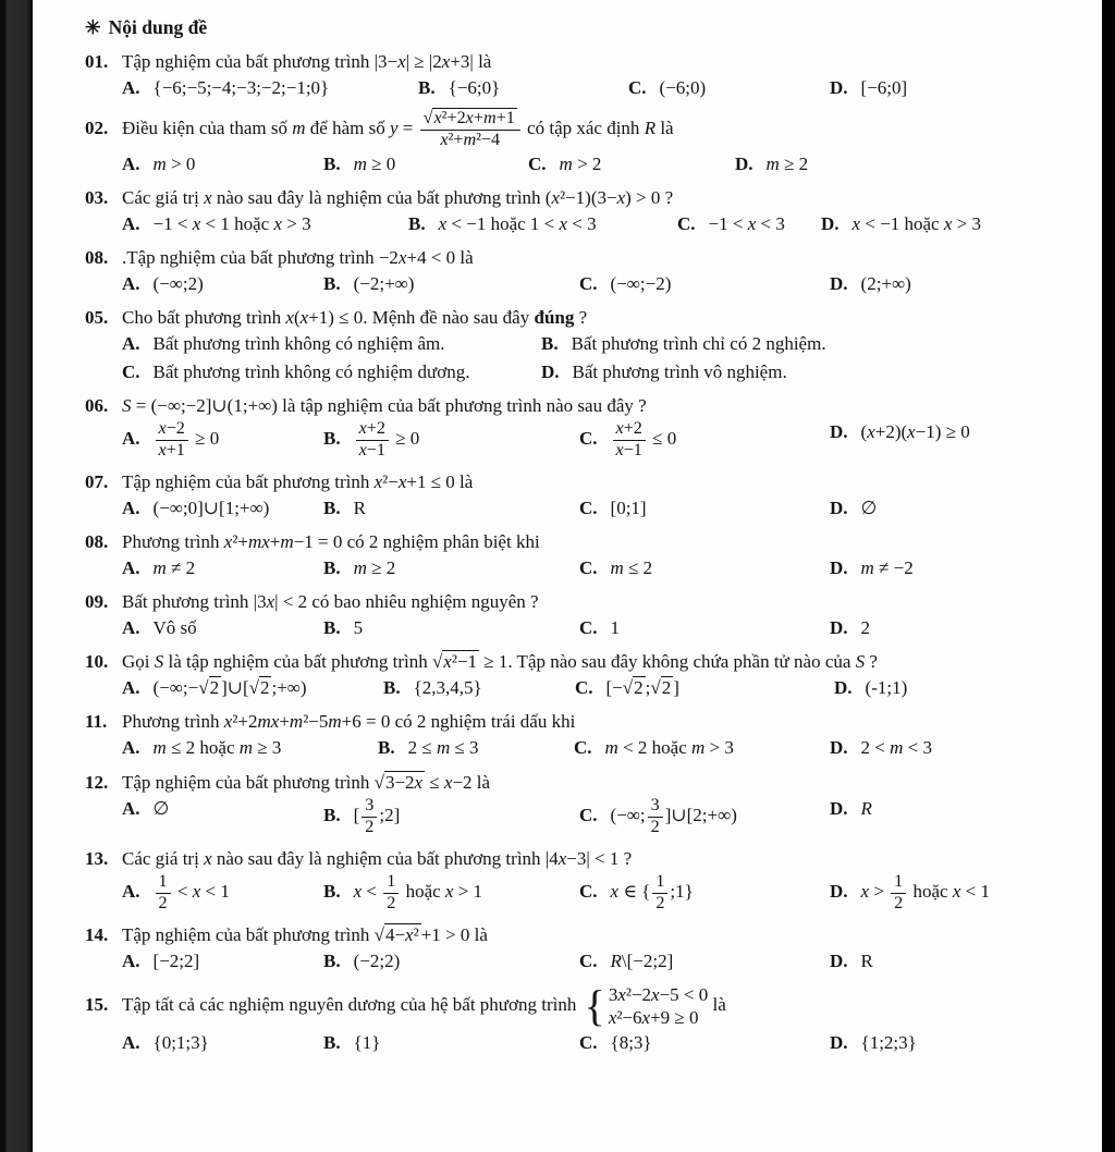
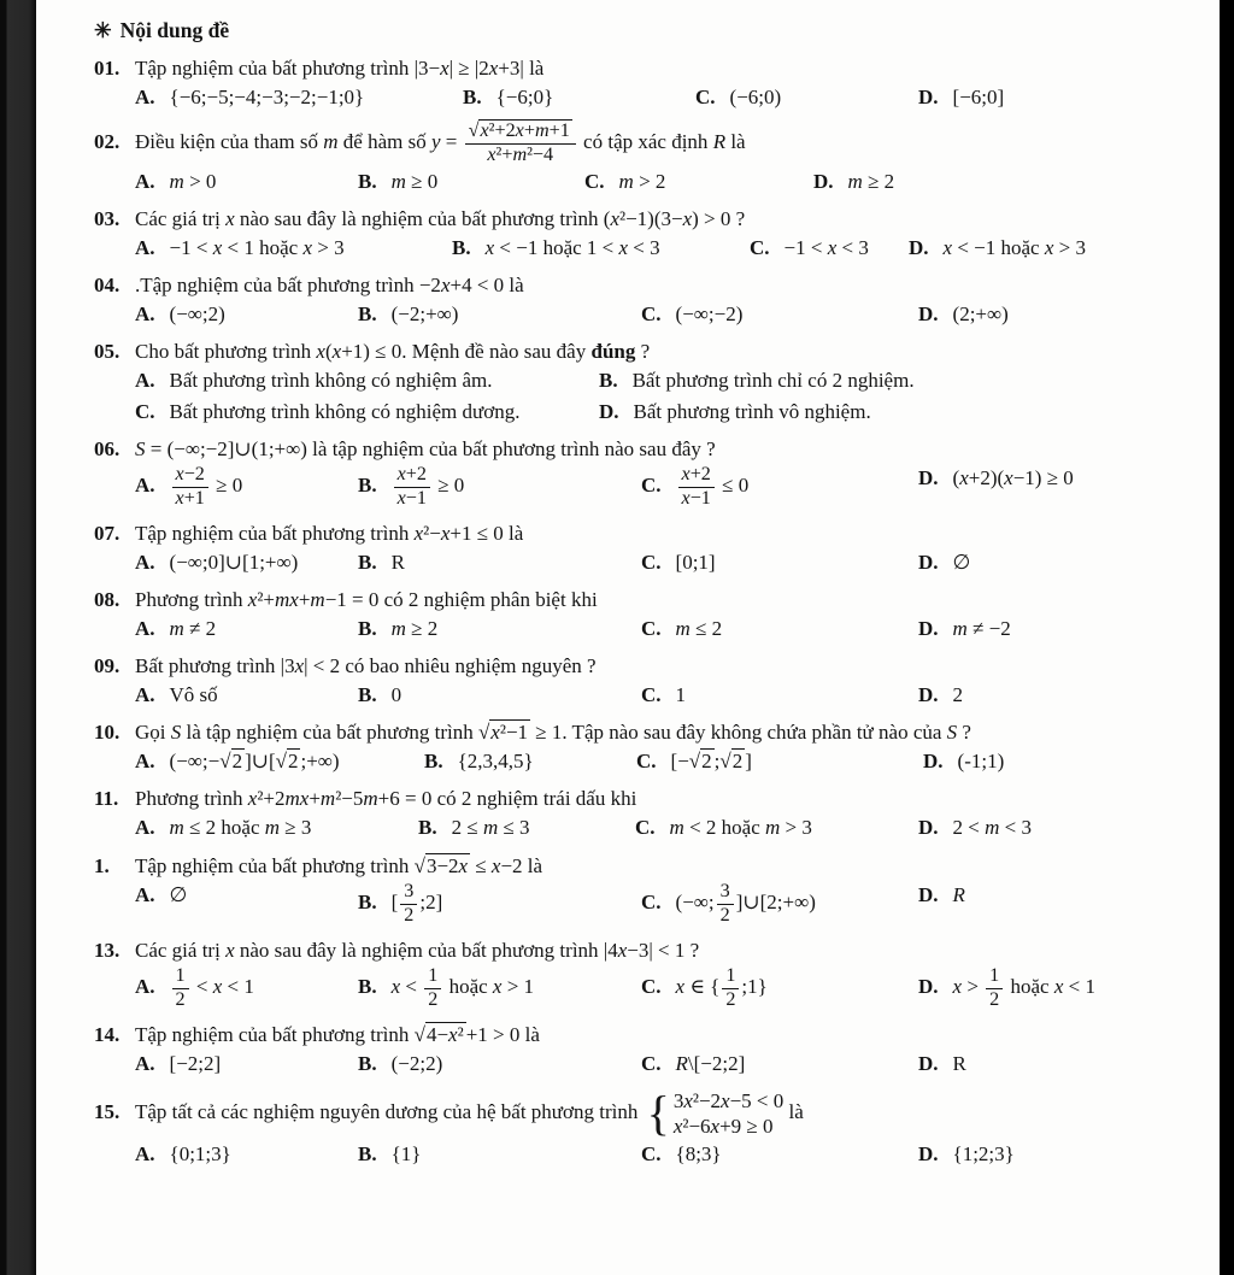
  ✳ Nội dung đề
  01. Tập nghiệm của bất phương trình |3−x| ≥ |2x+3| là
  A. {−6;−5;−4;−3;−2;−1;0}
  B. {−6;0}
  C. (−6;0)
  D. [−6;0]
  02. Điều kiện của tham số m để hàm số y =
  √x²+2x+m+1
  x²+m²−4
  có tập xác định R là
  A. m > 0
  B. m ≥ 0
  C. m > 2
  D. m ≥ 2
  03. Các giá trị x nào sau đây là nghiệm của bất phương trình (x²−1)(3−x) > 0 ?
  A. −1 < x < 1 hoặc x > 3
  B. x < −1 hoặc 1 < x < 3
  C. −1 < x < 3
  D. x < −1 hoặc x > 3
- 08. .Tập nghiệm của bất phương trình −2x+4 < 0 là
+ 04. .Tập nghiệm của bất phương trình −2x+4 < 0 là
  A. (−∞;2)
  B. (−2;+∞)
  C. (−∞;−2)
  D. (2;+∞)
  05. Cho bất phương trình x(x+1) ≤ 0. Mệnh đề nào sau đây đúng ?
  A. Bất phương trình không có nghiệm âm.
  B. Bất phương trình chỉ có 2 nghiệm.
  C. Bất phương trình không có nghiệm dương.
  D. Bất phương trình vô nghiệm.
  06. S = (−∞;−2]∪(1;+∞) là tập nghiệm của bất phương trình nào sau đây ?
  A.
  x−2
  x+1
  ≥ 0
  B.
  x+2
  x−1
  ≥ 0
  C.
  x+2
  x−1
  ≤ 0
  D. (x+2)(x−1) ≥ 0
  07. Tập nghiệm của bất phương trình x²−x+1 ≤ 0 là
  A. (−∞;0]∪[1;+∞)
  B. R
  C. [0;1]
  D. ∅
  08. Phương trình x²+mx+m−1 = 0 có 2 nghiệm phân biệt khi
  A. m ≠ 2
  B. m ≥ 2
  C. m ≤ 2
  D. m ≠ −2
  09. Bất phương trình |3x| < 2 có bao nhiêu nghiệm nguyên ?
  A. Vô số
- B. 5
+ B. 0
  C. 1
  D. 2
  10. Gọi S là tập nghiệm của bất phương trình √x²−1 ≥ 1. Tập nào sau đây không chứa phần tử nào của S ?
  A. (−∞;−√2]∪[√2;+∞)
  B. {2,3,4,5}
  C. [−√2;√2]
  D. (-1;1)
  11. Phương trình x²+2mx+m²−5m+6 = 0 có 2 nghiệm trái dấu khi
  A. m ≤ 2 hoặc m ≥ 3
  B. 2 ≤ m ≤ 3
  C. m < 2 hoặc m > 3
  D. 2 < m < 3
- 12. Tập nghiệm của bất phương trình √3−2x ≤ x−2 là
+ 1. Tập nghiệm của bất phương trình √3−2x ≤ x−2 là
  A. ∅
  B. [
  3
  2
  ;2]
  C. (−∞;
  3
  2
  ]∪[2;+∞)
  D. R
  13. Các giá trị x nào sau đây là nghiệm của bất phương trình |4x−3| < 1 ?
  A.
  1
  2
  < x < 1
  B. x <
  1
  2
  hoặc x > 1
  C. x ∈ {
  1
  2
  ;1}
  D. x >
  1
  2
  hoặc x < 1
  14. Tập nghiệm của bất phương trình √4−x²+1 > 0 là
  A. [−2;2]
  B. (−2;2)
  C. R\[−2;2]
  D. R
  15. Tập tất cả các nghiệm nguyên dương của hệ bất phương trình
  {
  3x²−2x−5 < 0
  x²−6x+9 ≥ 0
  là
  A. {0;1;3}
  B. {1}
  C. {8;3}
  D. {1;2;3}
